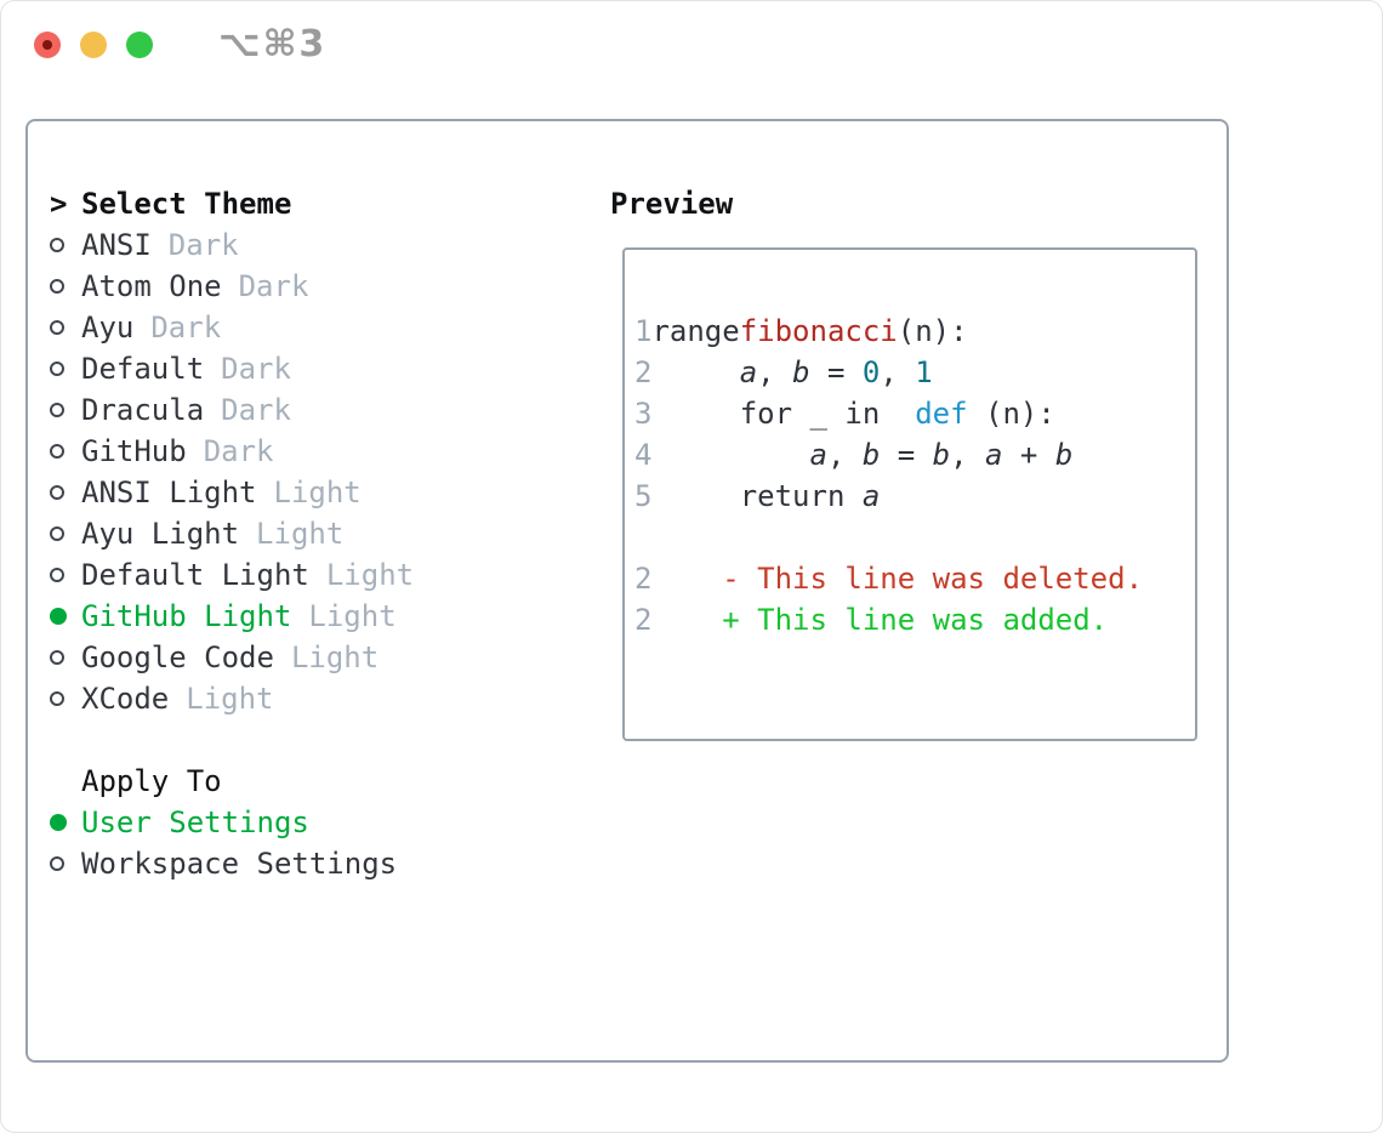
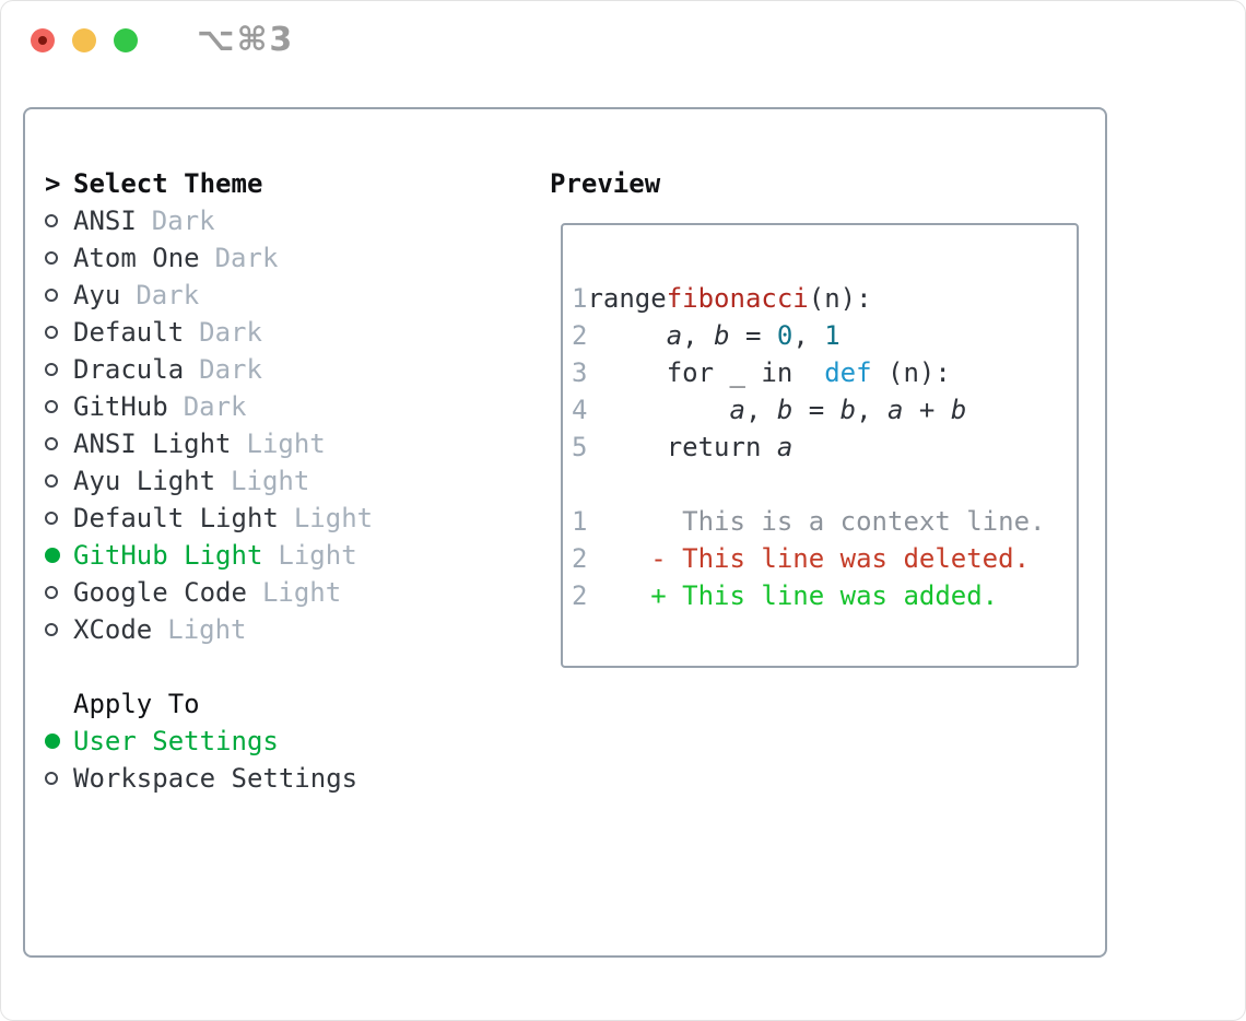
  ⌥⌘3
  >
  Select Theme
  ANSI
  Dark
  Atom One
  Dark
  Ayu
  Dark
  Default
  Dark
  Dracula
  Dark
  GitHub
  Dark
  ANSI Light
  Light
  Ayu Light
  Light
  Default Light
  Light
  GitHub Light
  Light
  Google Code
  Light
  XCode
  Light
  Apply To
  User Settings
  Workspace Settings
  Preview
  1rangefibonacci(n):
  2 a, b = 0, 1
  3 for _ in def (n):
  4 a, b = b, a + b
  5 return a
+ 1 This is a context line.
  2 - This line was deleted.
  2 + This line was added.
